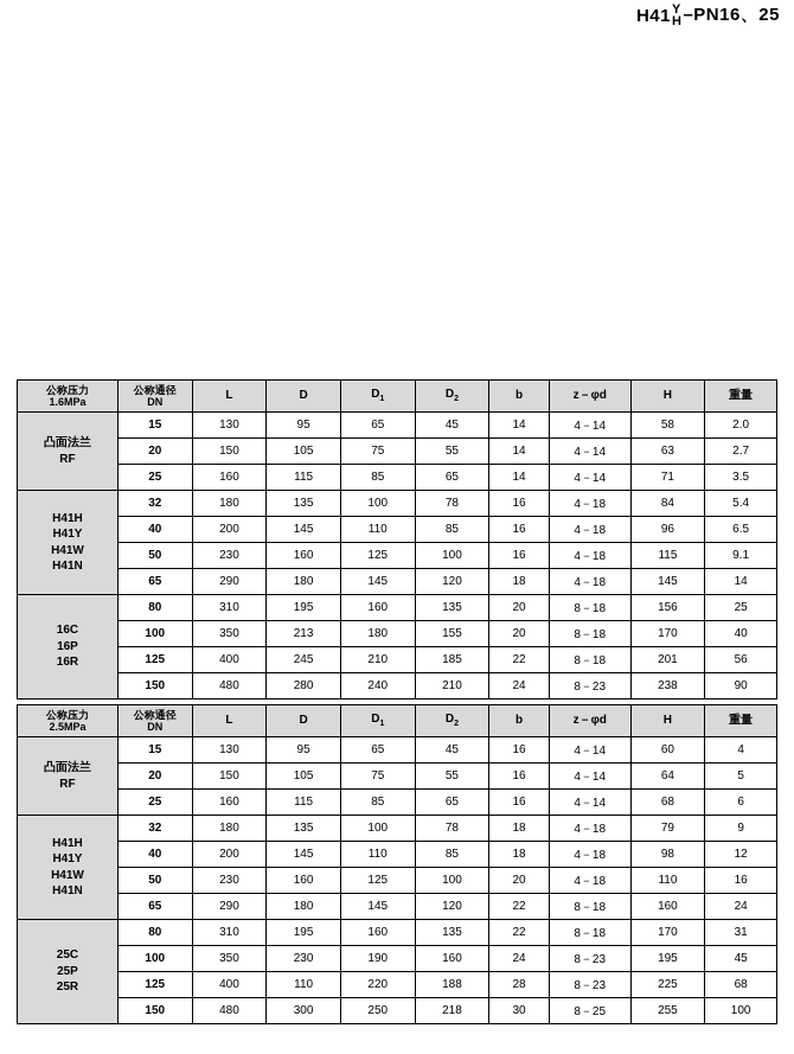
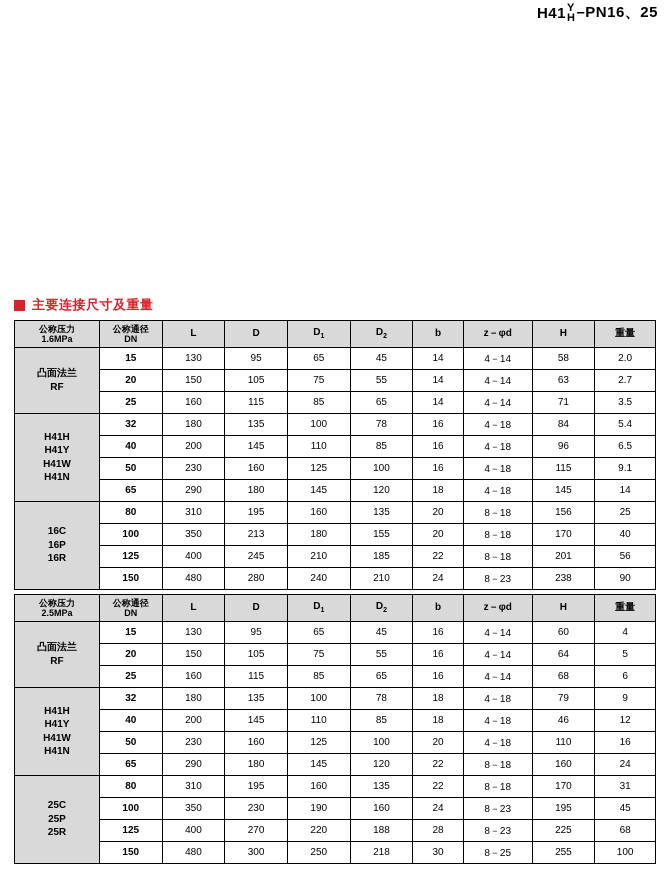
  H41
  Y
  H
  –PN16、25
+ 主要连接尺寸及重量
  公称压力 1.6MPa	公称通径 DN	L	D	D	D	b	z－φd	H	重量
  凸面法兰RF	15	130	95	65	45	14	4－14	58	2.0
  20	150	105	75	55	14	4－14	63	2.7
  25	160	115	85	65	14	4－14	71	3.5
  H41HH41YH41WH41N	32	180	135	100	78	16	4－18	84	5.4
  40	200	145	110	85	16	4－18	96	6.5
  50	230	160	125	100	16	4－18	115	9.1
  65	290	180	145	120	18	4－18	145	14
  16C16P16R	80	310	195	160	135	20	8－18	156	25
  100	350	213	180	155	20	8－18	170	40
  125	400	245	210	185	22	8－18	201	56
  150	480	280	240	210	24	8－23	238	90
  公称压力 2.5MPa	公称通径 DN	L	D	D	D	b	z－φd	H	重量
  凸面法兰RF	15	130	95	65	45	16	4－14	60	4
  20	150	105	75	55	16	4－14	64	5
  25	160	115	85	65	16	4－14	68	6
  H41HH41YH41WH41N	32	180	135	100	78	18	4－18	79	9
- 40	200	145	110	85	18	4－18	98	12
+ 40	200	145	110	85	18	4－18	46	12
  50	230	160	125	100	20	4－18	110	16
  65	290	180	145	120	22	8－18	160	24
  25C25P25R	80	310	195	160	135	22	8－18	170	31
  100	350	230	190	160	24	8－23	195	45
- 125	400	110	220	188	28	8－23	225	68
+ 125	400	270	220	188	28	8－23	225	68
  150	480	300	250	218	30	8－25	255	100
